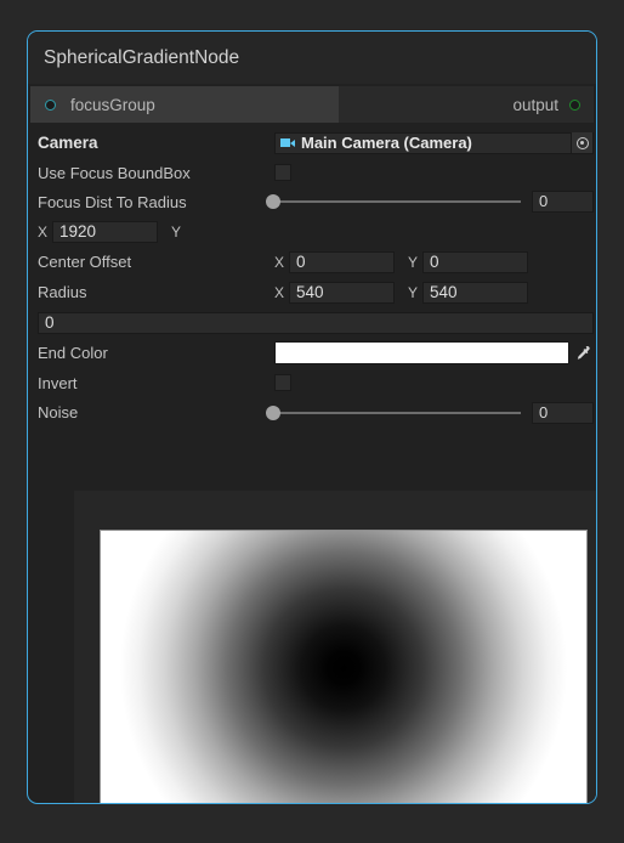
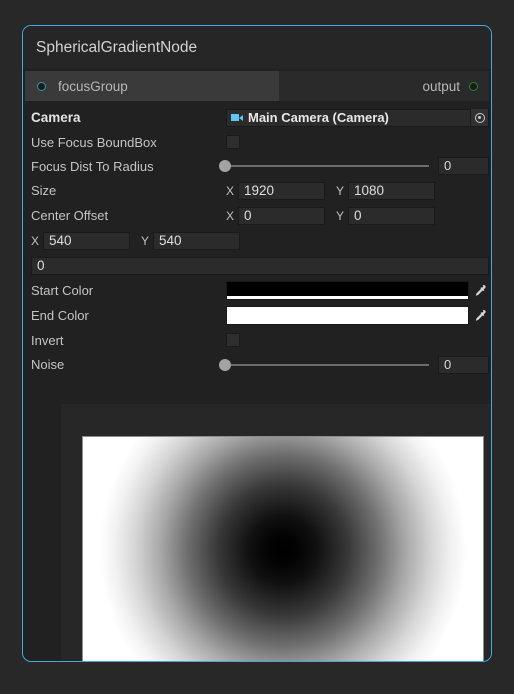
  SphericalGradientNode
  focusGroup
  output
  Camera
  Main Camera (Camera)
  Use Focus BoundBox
  Focus Dist To Radius
  0
+ Size
  X
  1920
  Y
+ 1080
  Center Offset
  X
  0
  Y
  0
- Radius
  X
  540
  Y
  540
  0
+ Start Color
  End Color
  Invert
  Noise
  0
